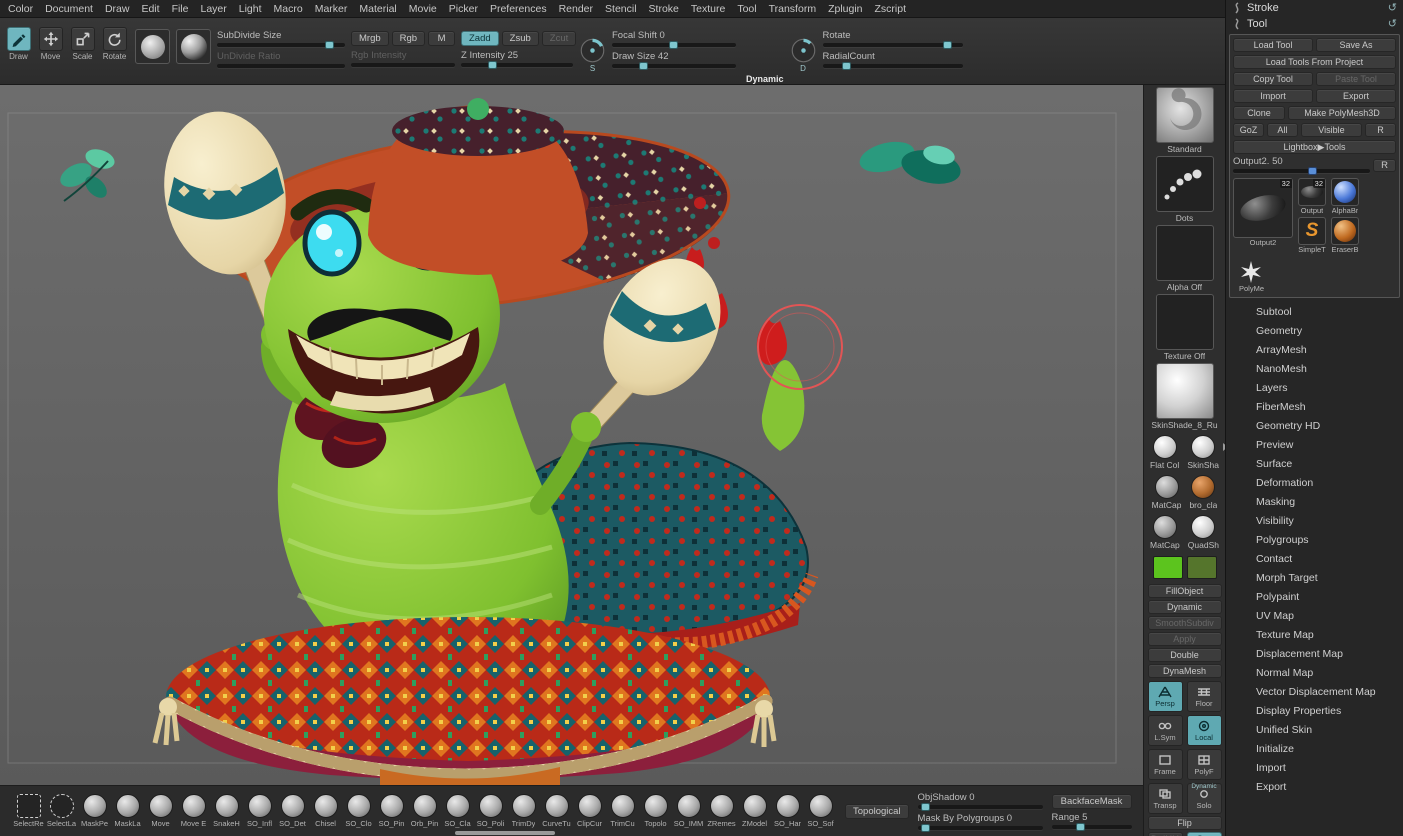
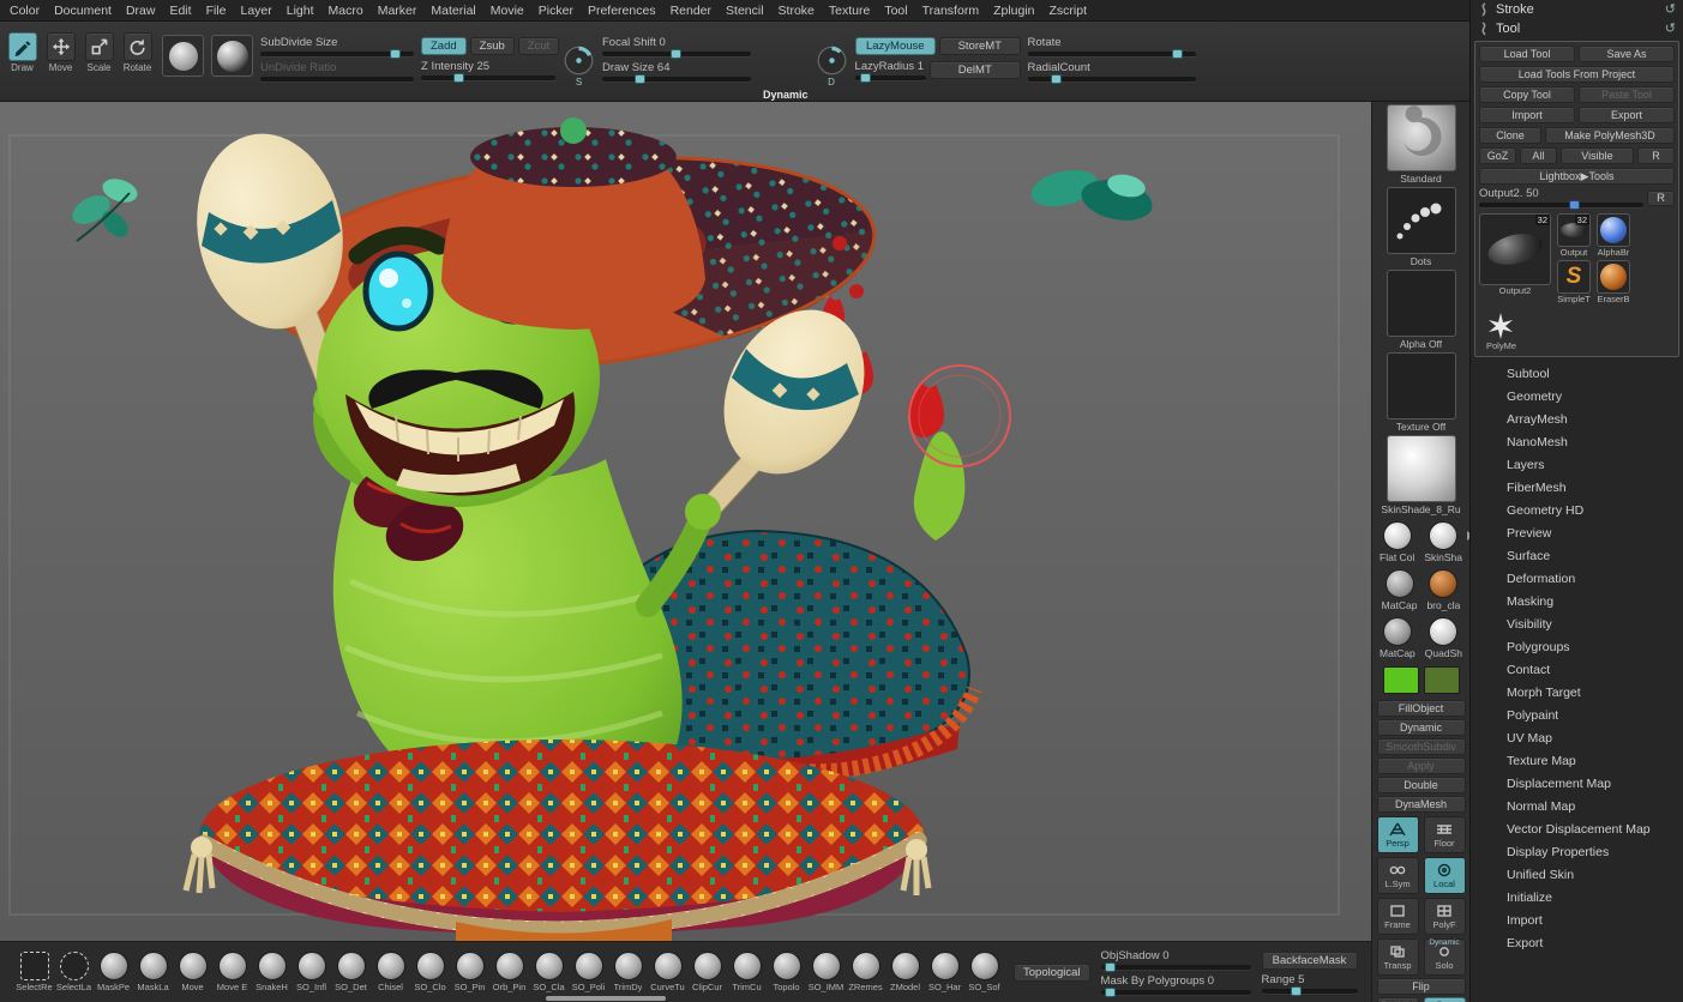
  Color
  Document
  Draw
  Edit
  File
  Layer
  Light
  Macro
  Marker
  Material
  Movie
  Picker
  Preferences
  Render
  Stencil
  Stroke
  Texture
  Tool
  Transform
  Zplugin
  Zscript
  Draw
  Move
  Scale
  Rotate
  SubDivide Size
  UnDivide Ratio
- Mrgb
- Rgb
- M
- Rgb Intensity
  Zadd
  Zsub
  Zcut
  Z Intensity 25
  S
  Focal Shift 0
- Draw Size 42
+ Draw Size 64
  Dynamic
  D
+ LazyMouse
+ StoreMT
+ LazyRadius 1
+ DelMT
  Rotate
  RadialCount
  SelectRe
  SelectLa
  MaskPe
  MaskLa
  Move
  Move E
  SnakeH
  SO_Infl
  SO_Det
  Chisel
  SO_Clo
  SO_Pin
  Orb_Pin
  SO_Cla
  SO_Poli
  TrimDy
  CurveTu
  ClipCur
  TrimCu
  Topolo
  SO_IMM
  ZRemes
  ZModel
  SO_Har
  SO_Sof
  Topological
  ObjShadow 0
  Mask By Polygroups 0
  BackfaceMask
  Range 5
  Standard
  Dots
  Alpha Off
  Texture Off
  SkinShade_8_Ru
  Flat Col
  SkinSha
  MatCap
  bro_cla
  MatCap
  QuadSh
  FillObject
  Dynamic
  SmoothSubdiv
  Apply
  Double
  DynaMesh
  Persp
  Floor
  L.Sym
  Local
  Frame
  PolyF
  Transp
  Solo
  Flip
  Stroke
  ↺
  Tool
  ↺
  Load Tool
  Save As
  Load Tools From Project
  Copy Tool
  Paste Tool
  Import
  Export
  Clone
  Make PolyMesh3D
  GoZ
  All
  Visible
  R
  Lightbox▶Tools
  Output2. 50
  R
  32
  Output2
  32
  Output
  AlphaBr
  S
  SimpleT
  EraserB
  PolyMe
  Subtool
  Geometry
  ArrayMesh
  NanoMesh
  Layers
  FiberMesh
  Geometry HD
  Preview
  Surface
  Deformation
  Masking
  Visibility
  Polygroups
  Contact
  Morph Target
  Polypaint
  UV Map
  Texture Map
  Displacement Map
  Normal Map
  Vector Displacement Map
  Display Properties
  Unified Skin
  Initialize
  Import
  Export
